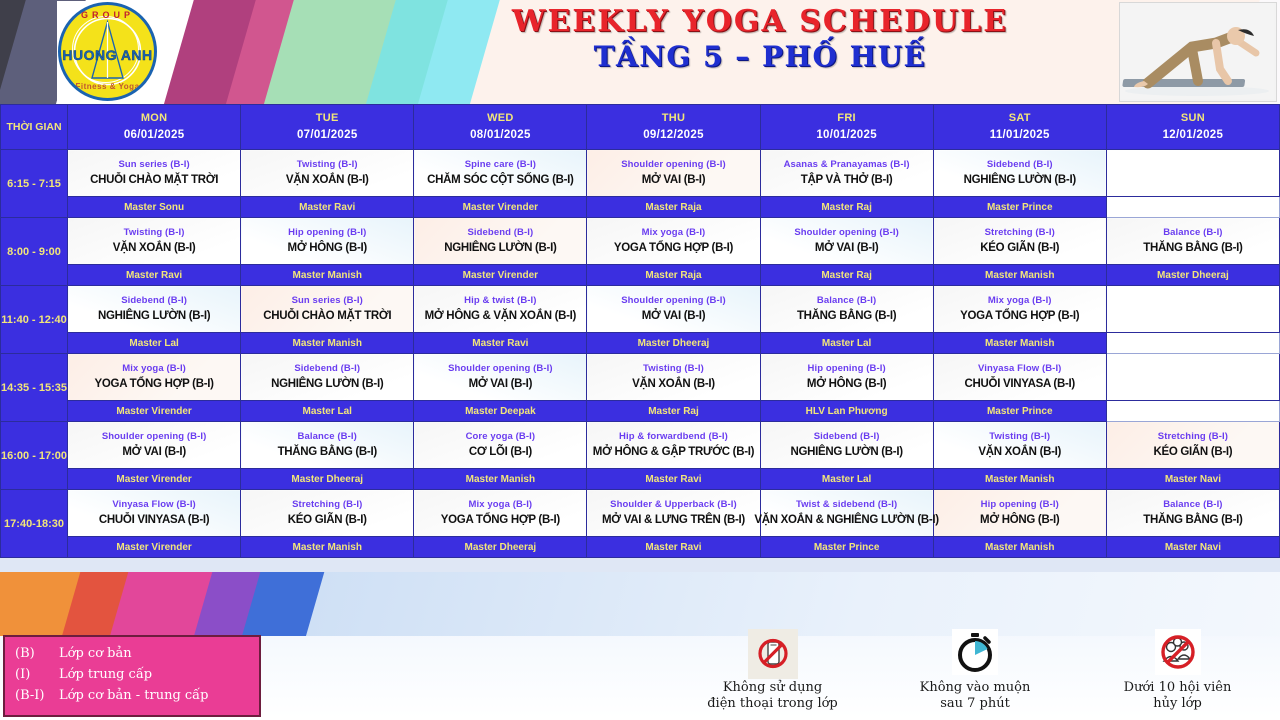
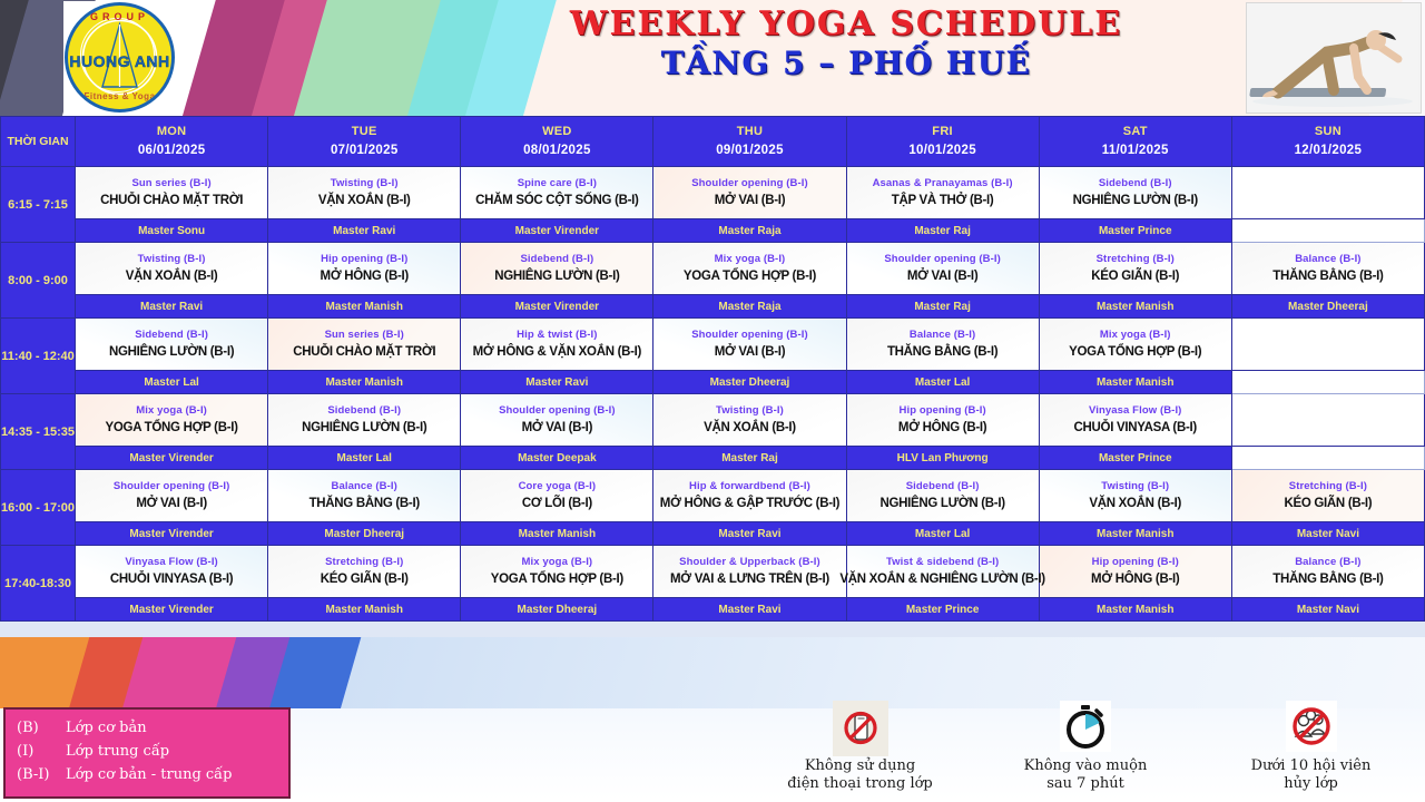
  GROUP
  HUONG ANH
  Fitness & Yoga
  WEEKLY YOGA SCHEDULE
  TẦNG 5 – PHỐ HUẾ
- THỜI GIAN	MON 06/01/2025	TUE 07/01/2025	WED 08/01/2025	THU 09/12/2025	FRI 10/01/2025	SAT 11/01/2025	SUN 12/01/2025
+ THỜI GIAN	MON 06/01/2025	TUE 07/01/2025	WED 08/01/2025	THU 09/01/2025	FRI 10/01/2025	SAT 11/01/2025	SUN 12/01/2025
  6:15 - 7:15	Sun series (B-I)CHUỖI CHÀO MẶT TRỜI	Twisting (B-I)VẶN XOẮN (B-I)	Spine care (B-I)CHĂM SÓC CỘT SỐNG (B-I)	Shoulder opening (B-I)MỞ VAI (B-I)	Asanas & Pranayamas (B-I)TẬP VÀ THỞ (B-I)	Sidebend (B-I)NGHIÊNG LƯỜN (B-I)
  Master Sonu	Master Ravi	Master Virender	Master Raja	Master Raj	Master Prince
  8:00 - 9:00	Twisting (B-I)VẶN XOẮN (B-I)	Hip opening (B-I)MỞ HÔNG (B-I)	Sidebend (B-I)NGHIÊNG LƯỜN (B-I)	Mix yoga (B-I)YOGA TỔNG HỢP (B-I)	Shoulder opening (B-I)MỞ VAI (B-I)	Stretching (B-I)KÉO GIÃN (B-I)	Balance (B-I)THĂNG BẰNG (B-I)
  Master Ravi	Master Manish	Master Virender	Master Raja	Master Raj	Master Manish	Master Dheeraj
  11:40 - 12:40	Sidebend (B-I)NGHIÊNG LƯỜN (B-I)	Sun series (B-I)CHUỖI CHÀO MẶT TRỜI	Hip & twist (B-I)MỞ HÔNG & VẶN XOẮN (B-I)	Shoulder opening (B-I)MỞ VAI (B-I)	Balance (B-I)THĂNG BẰNG (B-I)	Mix yoga (B-I)YOGA TỔNG HỢP (B-I)
  Master Lal	Master Manish	Master Ravi	Master Dheeraj	Master Lal	Master Manish
  14:35 - 15:35	Mix yoga (B-I)YOGA TỔNG HỢP (B-I)	Sidebend (B-I)NGHIÊNG LƯỜN (B-I)	Shoulder opening (B-I)MỞ VAI (B-I)	Twisting (B-I)VẶN XOẮN (B-I)	Hip opening (B-I)MỞ HÔNG (B-I)	Vinyasa Flow (B-I)CHUỖI VINYASA (B-I)
  Master Virender	Master Lal	Master Deepak	Master Raj	HLV Lan Phương	Master Prince
  16:00 - 17:00	Shoulder opening (B-I)MỞ VAI (B-I)	Balance (B-I)THĂNG BẰNG (B-I)	Core yoga (B-I)CƠ LÕI (B-I)	Hip & forwardbend (B-I)MỞ HÔNG & GẬP TRƯỚC (B-I)	Sidebend (B-I)NGHIÊNG LƯỜN (B-I)	Twisting (B-I)VẶN XOẮN (B-I)	Stretching (B-I)KÉO GIÃN (B-I)
  Master Virender	Master Dheeraj	Master Manish	Master Ravi	Master Lal	Master Manish	Master Navi
  17:40-18:30	Vinyasa Flow (B-I)CHUỖI VINYASA (B-I)	Stretching (B-I)KÉO GIÃN (B-I)	Mix yoga (B-I)YOGA TỔNG HỢP (B-I)	Shoulder & Upperback (B-I)MỞ VAI & LƯNG TRÊN (B-I)	Twist & sidebend (B-I)VẶN XOẮN & NGHIÊNG LƯỜN (B-I)	Hip opening (B-I)MỞ HÔNG (B-I)	Balance (B-I)THĂNG BẰNG (B-I)
  Master Virender	Master Manish	Master Dheeraj	Master Ravi	Master Prince	Master Manish	Master Navi
  (B)
  Lớp cơ bản
  (I)
  Lớp trung cấp
  (B-I)
  Lớp cơ bản - trung cấp
  Không sử dụng
  điện thoại trong lớp
  Không vào muộn
  sau 7 phút
  Dưới 10 hội viên
  hủy lớp
